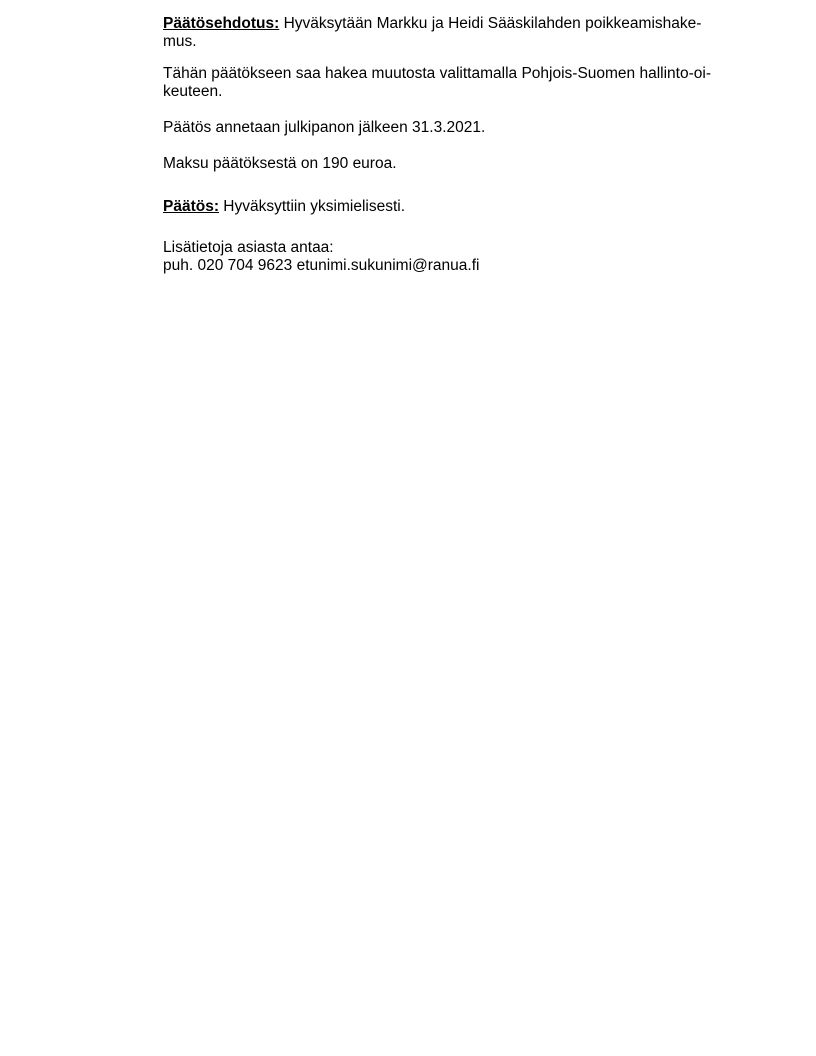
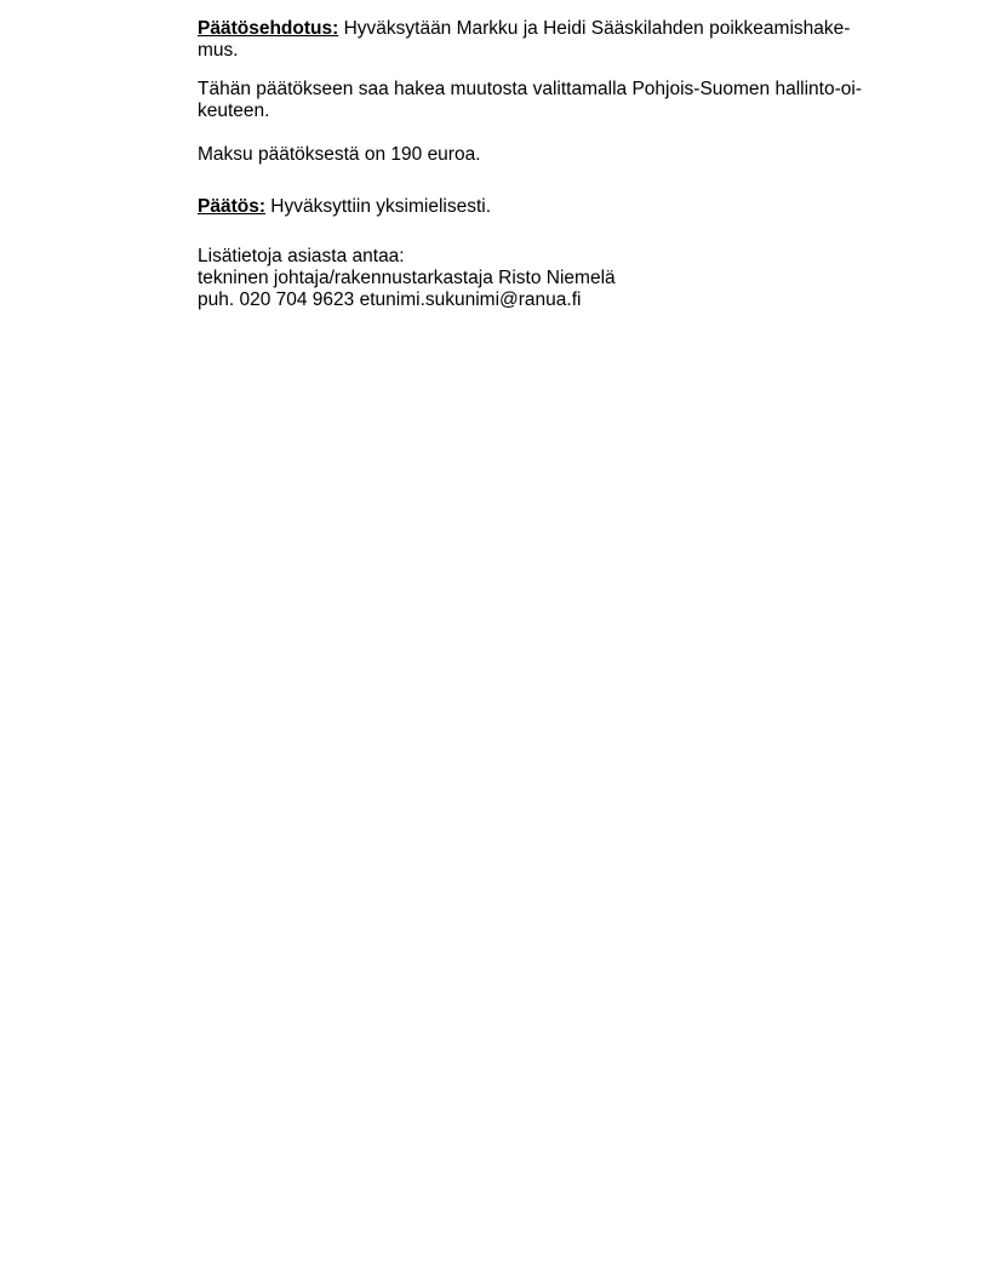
  Päätösehdotus: Hyväksytään Markku ja Heidi Sääskilahden poikkeamishake-
  mus.
  Tähän päätökseen saa hakea muutosta valittamalla Pohjois-Suomen hallinto-oi-
  keuteen.
- Päätös annetaan julkipanon jälkeen 31.3.2021.
  Maksu päätöksestä on 190 euroa.
  Päätös: Hyväksyttiin yksimielisesti.
  Lisätietoja asiasta antaa:
+ tekninen johtaja/rakennustarkastaja Risto Niemelä
  puh. 020 704 9623 etunimi.sukunimi@ranua.fi
